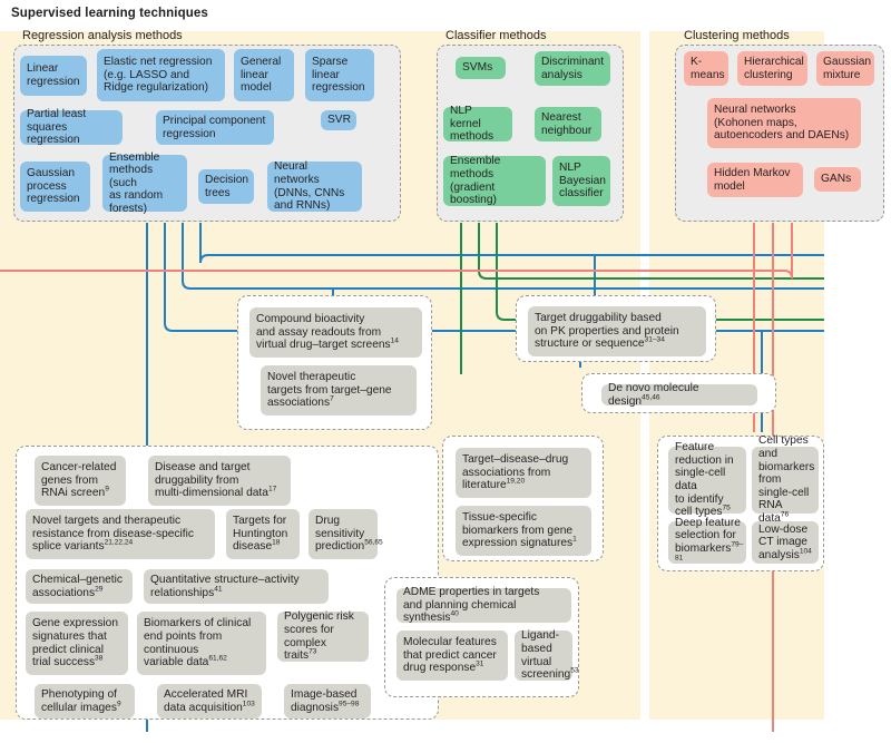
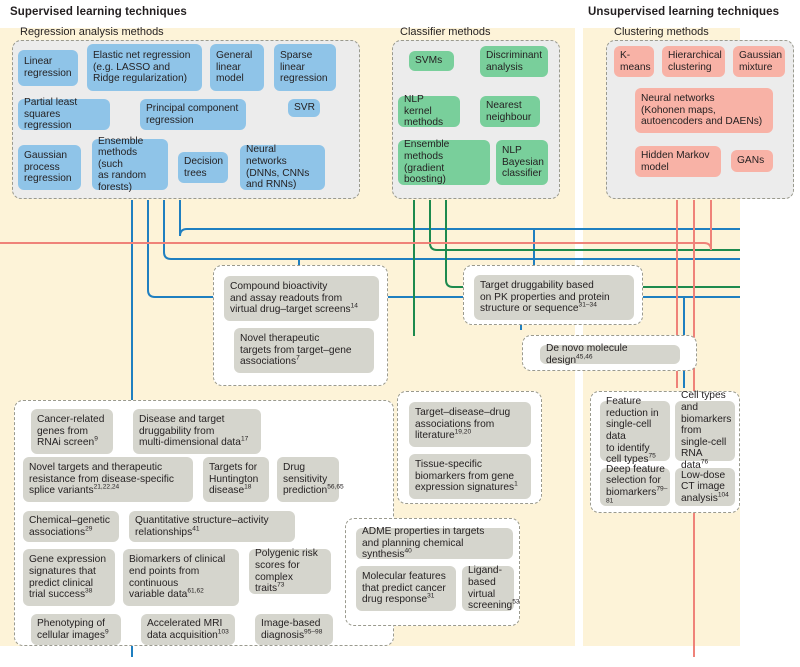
  Supervised learning techniques
+ Unsupervised learning techniques
  Regression analysis methods
  Classifier methods
  Clustering methods
  Linear
  regression
  Elastic net regression
  (e.g. LASSO and
  Ridge regularization)
  General
  linear
  model
  Sparse
  linear
  regression
  Partial least
  squares regression
  Principal component
  regression
  SVR
  Gaussian
  process
  regression
  Ensemble
  methods (such
  as random
  forests)
  Decision
  trees
  Neural networks
  (DNNs, CNNs
  and RNNs)
  SVMs
  Discriminant
  analysis
  NLP kernel
  methods
  Nearest
  neighbour
  Ensemble
  methods (gradient
  boosting)
  NLP
  Bayesian
  classifier
  K-
  means
  Hierarchical
  clustering
  Gaussian
  mixture
  Neural networks
  (Kohonen maps,
  autoencoders and DAENs)
  Hidden Markov
  model
  GANs
  Compound bioactivity
  and assay readouts from
  virtual drug–target screens
  Novel therapeutic
  targets from target–gene
  associations
  Target druggability based
  on PK properties and protein
  structure or sequence
  De novo molecule design
  Target–disease–drug
  associations from
  Tissue-specific
  biomarkers from gene
  expression signatures
  Feature
  reduction in
  single-cell data
  to identify
  cell types
  Cell types and
  biomarkers
  from
  single-cell
  RNA data
  Deep feature
  selection for
  Low-dose
  CT image
  analysis
  Cancer-related
  genes from
  RNAi screen
  Disease and target
  druggability from
  multi-dimensional data
  Novel targets and therapeutic
  resistance from disease-specific
  Targets for
  Huntington
  disease
  Drug
  sensitivity
  Chemical–genetic
  associations
  Quantitative structure–activity
  relationships
  Gene expression
  signatures that
  predict clinical
  trial success
  Biomarkers of clinical
  end points from
  continuous
  variable data
  Polygenic risk
  scores for
  complex traits
  Phenotyping of
  cellular images
  Accelerated MRI
  data acquisition
  Image-based
  ADME properties in targets
  and planning chemical synthesis
  Molecular features
  that predict cancer
  drug response
  Ligand-based
  virtual
  screening
